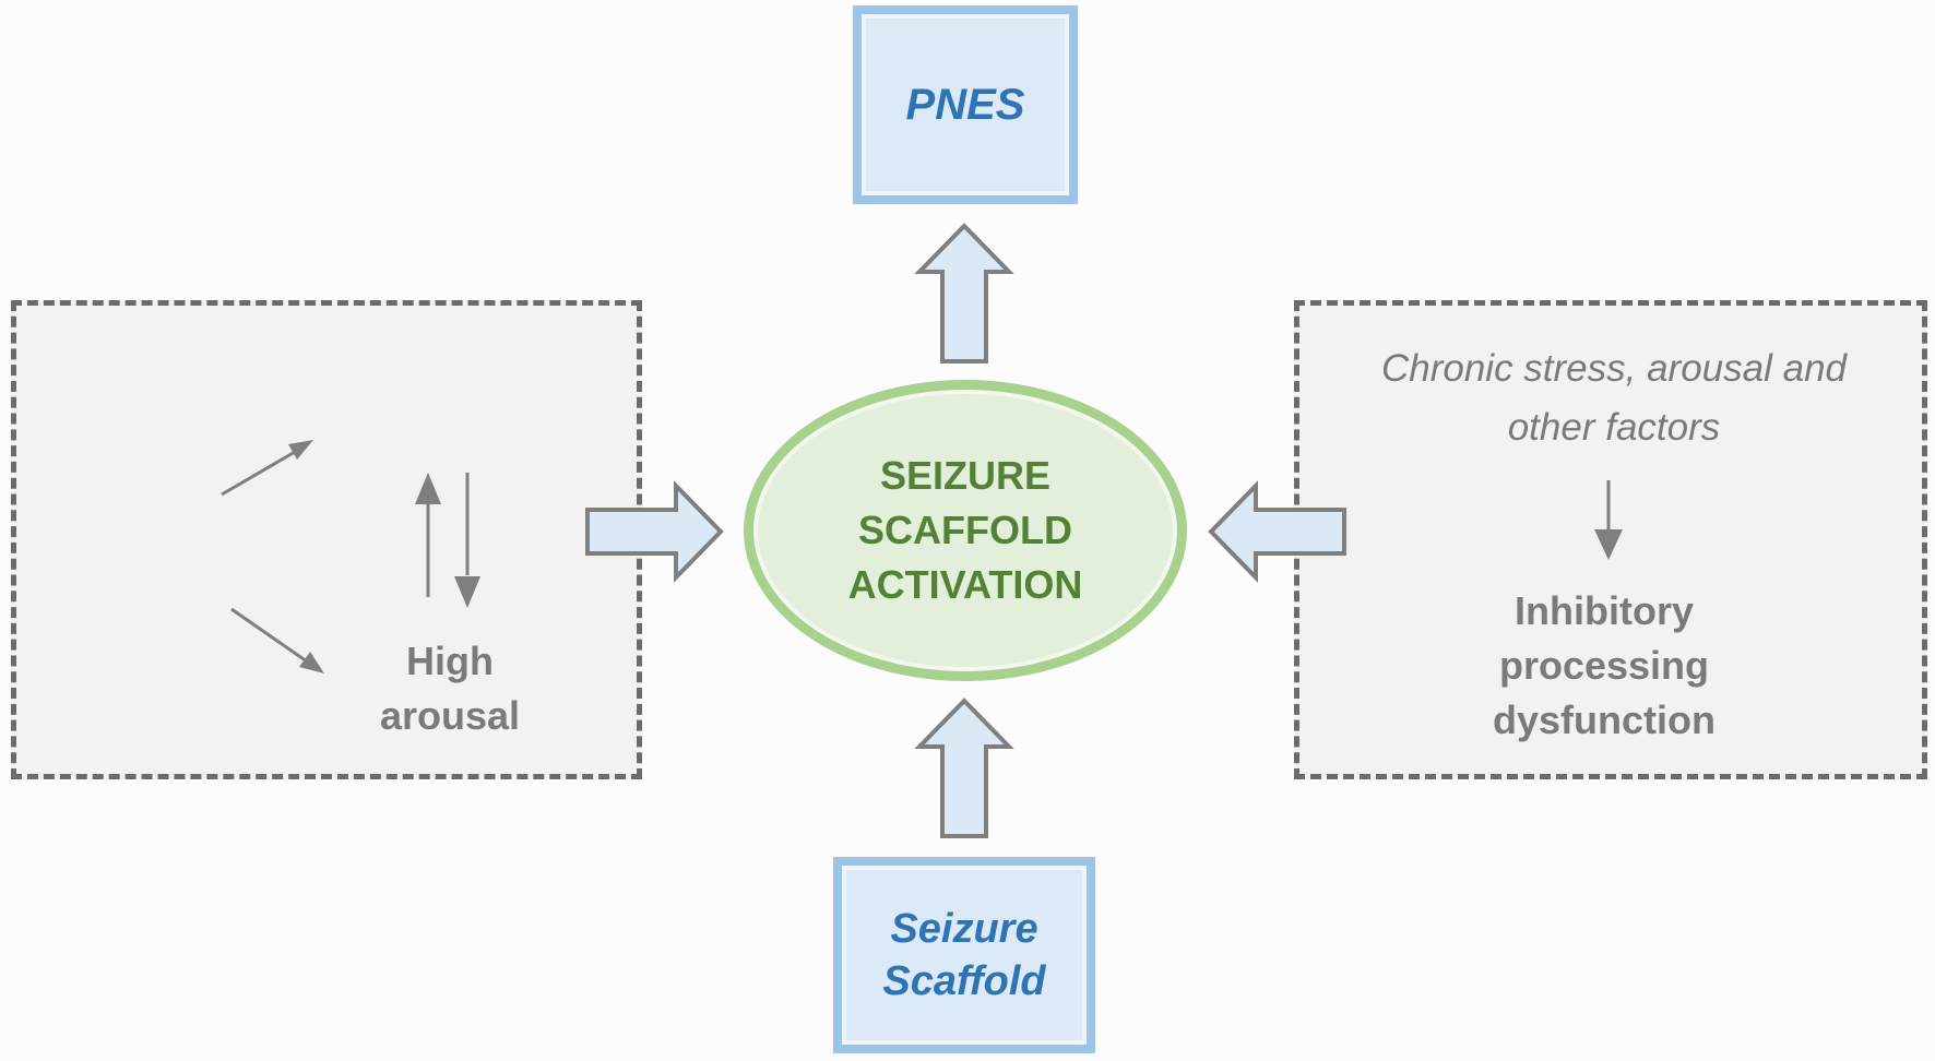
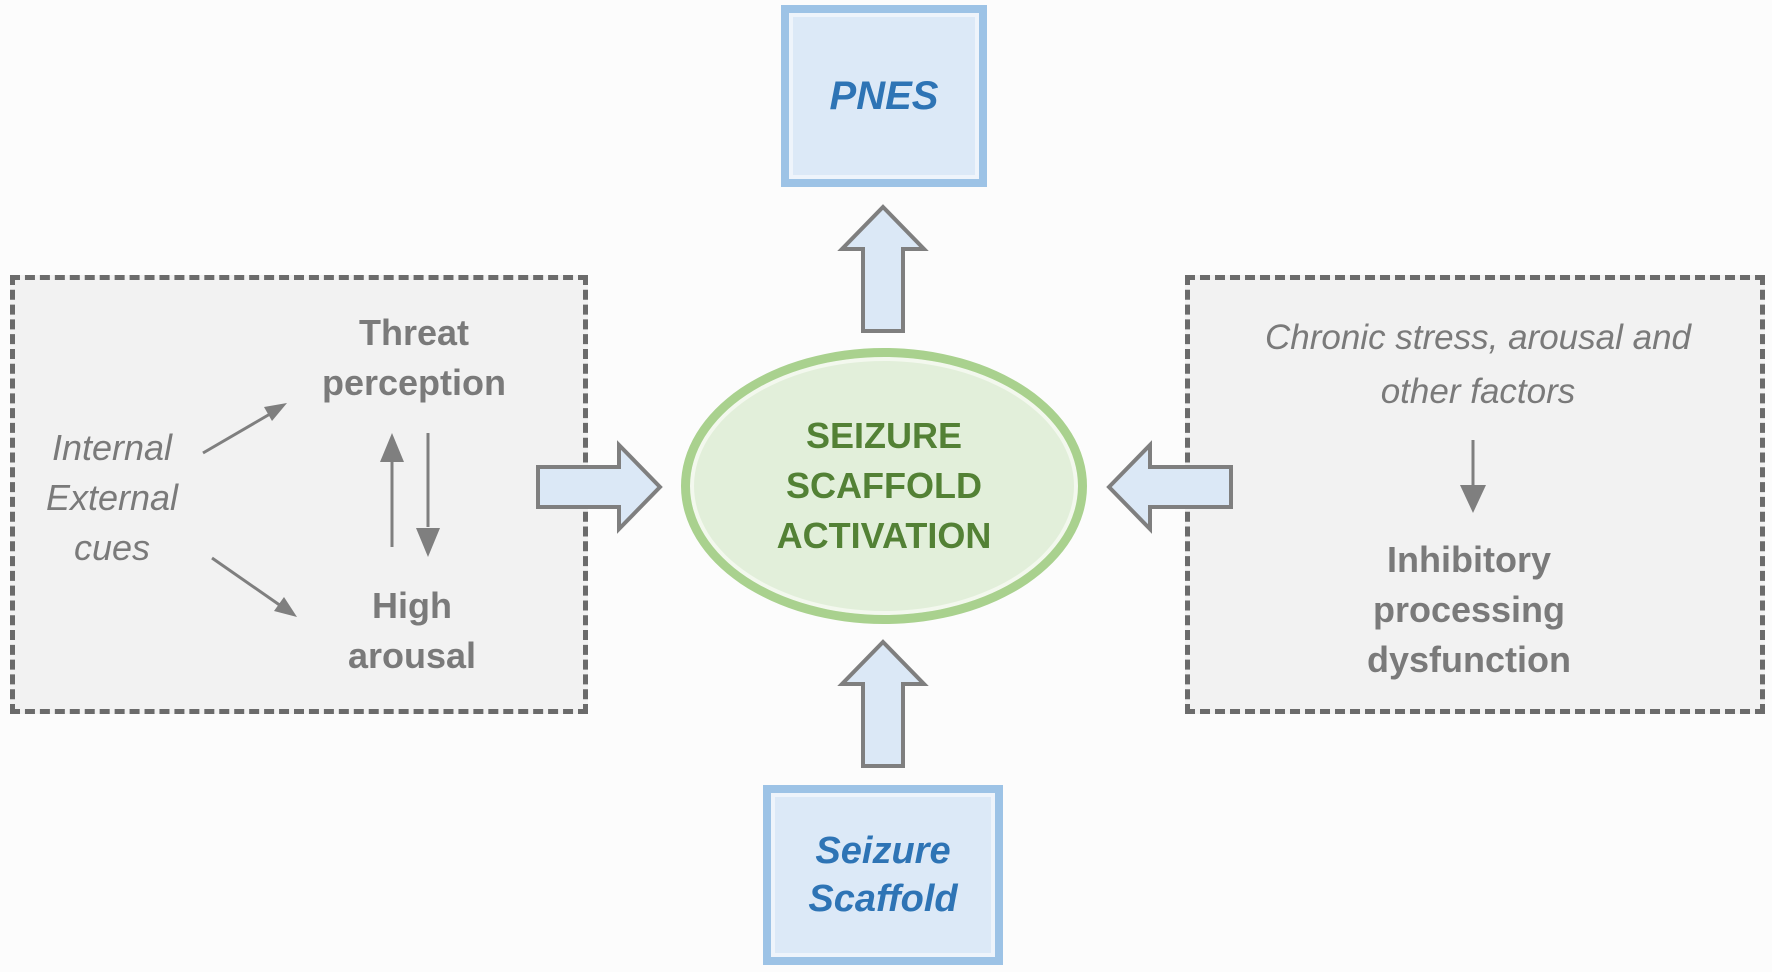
+ Internal
+ External
+ cues
+ Threat
+ perception
  High
  arousal
  Chronic stress, arousal and
  other factors
  Inhibitory
  processing
  dysfunction
  SEIZURE
  SCAFFOLD
  ACTIVATION
  PNES
  Seizure
  Scaffold
